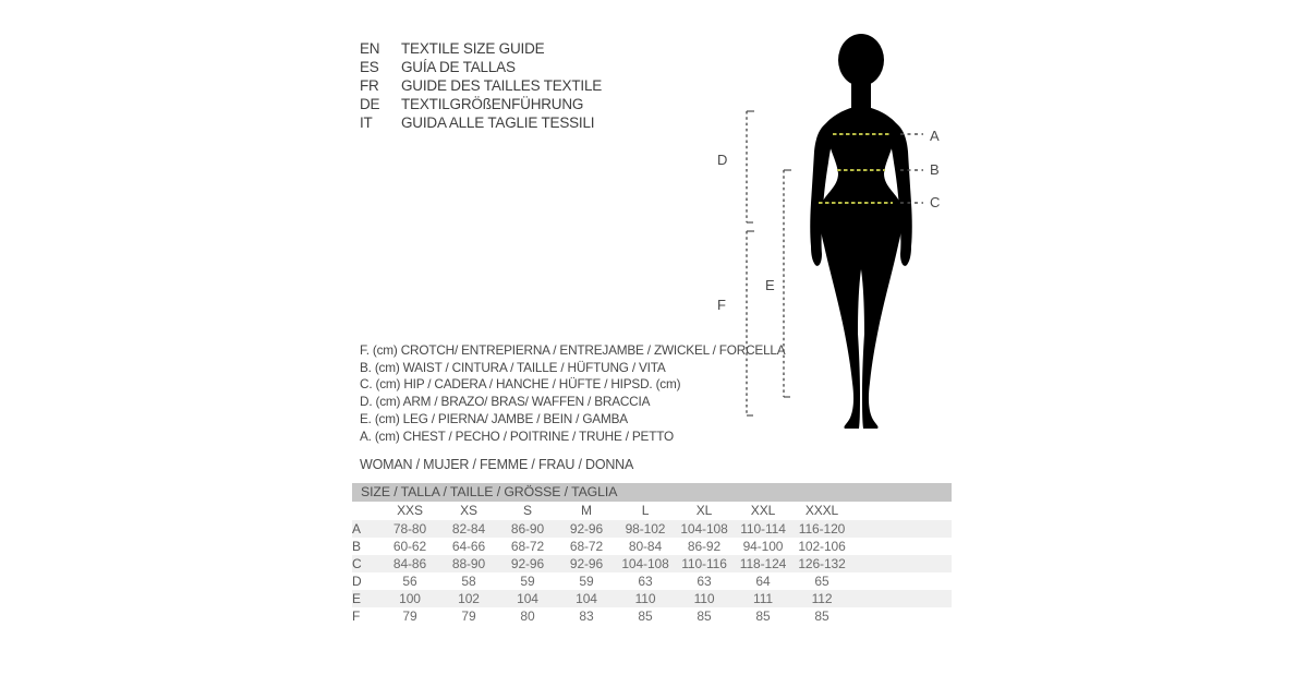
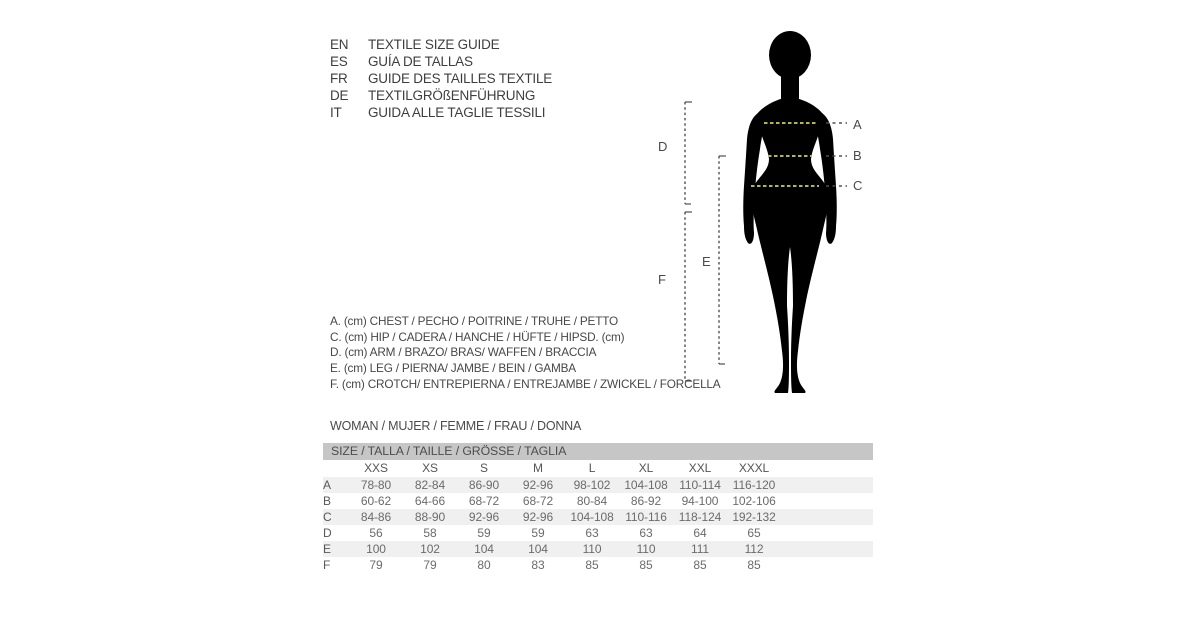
  EN
  TEXTILE SIZE GUIDE
  ES
  GUÍA DE TALLAS
  FR
  GUIDE DES TAILLES TEXTILE
  DE
  TEXTILGRÖßENFÜHRUNG
  IT
  GUIDA ALLE TAGLIE TESSILI
  A
  B
  C
  D
  E
  F
- F. (cm) CROTCH/ ENTREPIERNA / ENTREJAMBE / ZWICKEL / FORCELLA
+ A. (cm) CHEST / PECHO / POITRINE / TRUHE / PETTO
- B. (cm) WAIST / CINTURA / TAILLE / HÜFTUNG / VITA
  C. (cm) HIP / CADERA / HANCHE / HÜFTE / HIPSD. (cm)
  D. (cm) ARM / BRAZO/ BRAS/ WAFFEN / BRACCIA
  E. (cm) LEG / PIERNA/ JAMBE / BEIN / GAMBA
- A. (cm) CHEST / PECHO / POITRINE / TRUHE / PETTO
+ F. (cm) CROTCH/ ENTREPIERNA / ENTREJAMBE / ZWICKEL / FORCELLA
  WOMAN / MUJER / FEMME / FRAU / DONNA
  SIZE / TALLA / TAILLE / GRÖSSE / TAGLIA
  	XXS	XS	S	M	L	XL	XXL	XXXL
  A	78-80	82-84	86-90	92-96	98-102	104-108	110-114	116-120
  B	60-62	64-66	68-72	68-72	80-84	86-92	94-100	102-106
- C	84-86	88-90	92-96	92-96	104-108	110-116	118-124	126-132
+ C	84-86	88-90	92-96	92-96	104-108	110-116	118-124	192-132
  D	56	58	59	59	63	63	64	65
  E	100	102	104	104	110	110	111	112
  F	79	79	80	83	85	85	85	85
